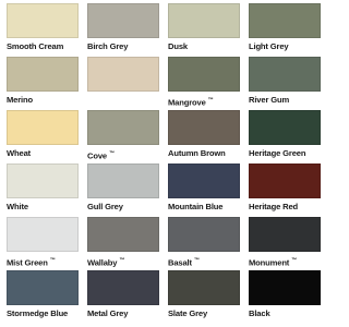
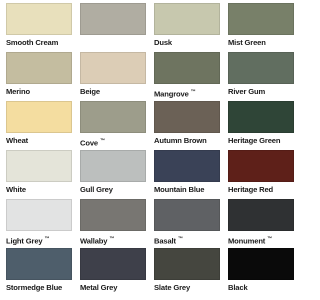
  Smooth Cream
- Birch Grey
  Dusk
- Light Grey
+ Mist Green
  Merino
+ Beige
  Mangrove
  River Gum
  Wheat
  Cove
  Autumn Brown
  Heritage Green
  White
  Gull Grey
  Mountain Blue
  Heritage Red
- Mist Green
+ Light Grey
  Wallaby
  Basalt
  Monument
  Stormedge Blue
  Metal Grey
  Slate Grey
  Black
